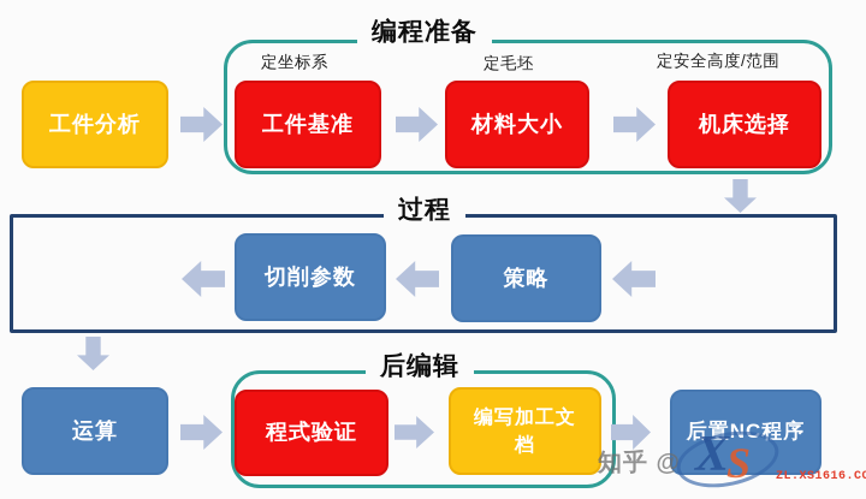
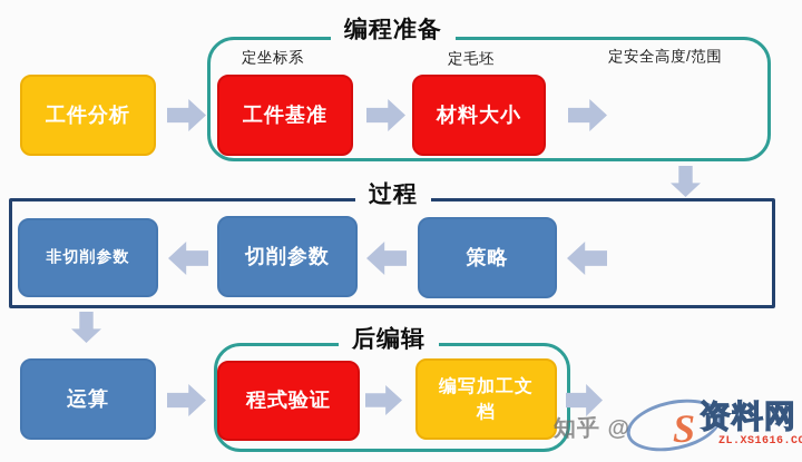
  编程准备
  过程
  后编辑
  定坐标系
  定毛坯
  定安全高度/范围
  工件分析
  工件基准
  材料大小
- 机床选择
  策略
  切削参数
+ 非切削参数
  运算
  程式验证
  编写加工文档
- 后置NC程序
  知乎 @
- X
  S
+ 资料网
  ZL.XS1616.C
